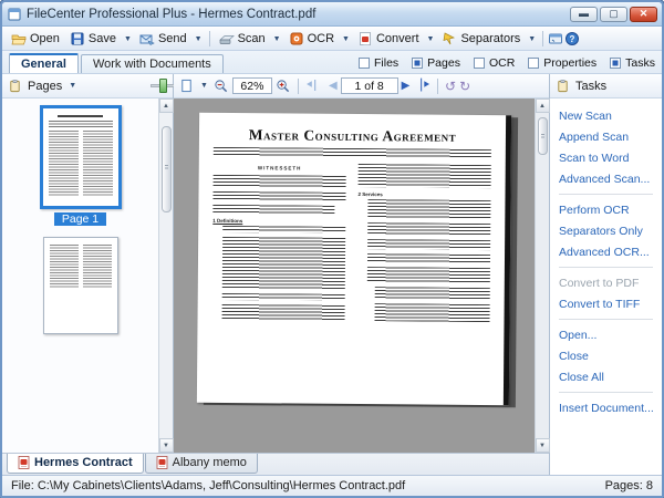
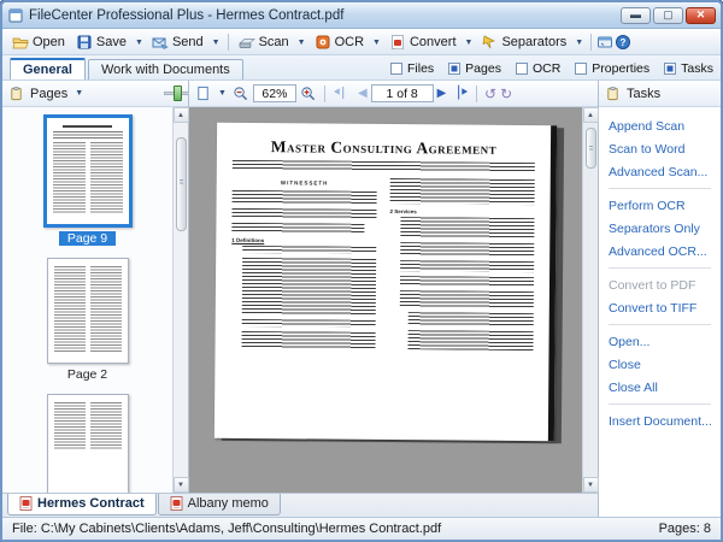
  FileCenter Professional Plus - Hermes Contract.pdf
  ▬
  ▢
  ✕
  Open
  Save
  Send
  Scan
  OCR
  Convert
  Separators
  ?
  General
  Work with Documents
  Files
  Pages
  OCR
  Properties
  Tasks
  Pages
- Page 1
+ Page 9
+ Page 2
  62%
  ⯇▏
  ◀
  1 of 8
  ▶
  ▕⯈
  ↺
  ↻
  Master Consulting Agreement
  Hermes Contract
  Albany memo
  Tasks
- New Scan
  Append Scan
  Scan to Word
  Advanced Scan...
  Perform OCR
  Separators Only
  Advanced OCR...
  Convert to PDF
  Convert to TIFF
  Open...
  Close
  Close All
  Insert Document...
  File: C:\My Cabinets\Clients\Adams, Jeff\Consulting\Hermes Contract.pdf
  Pages: 8
